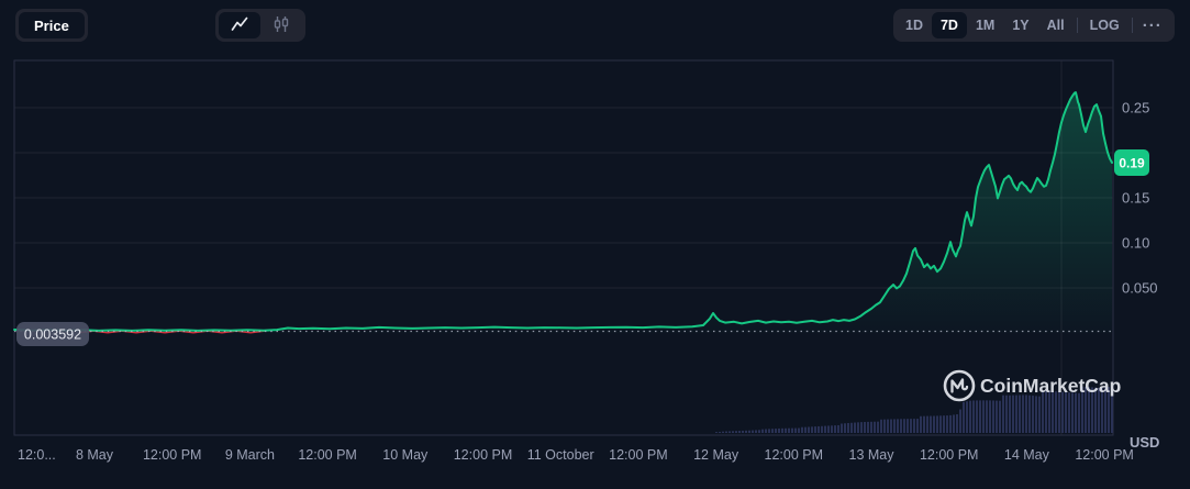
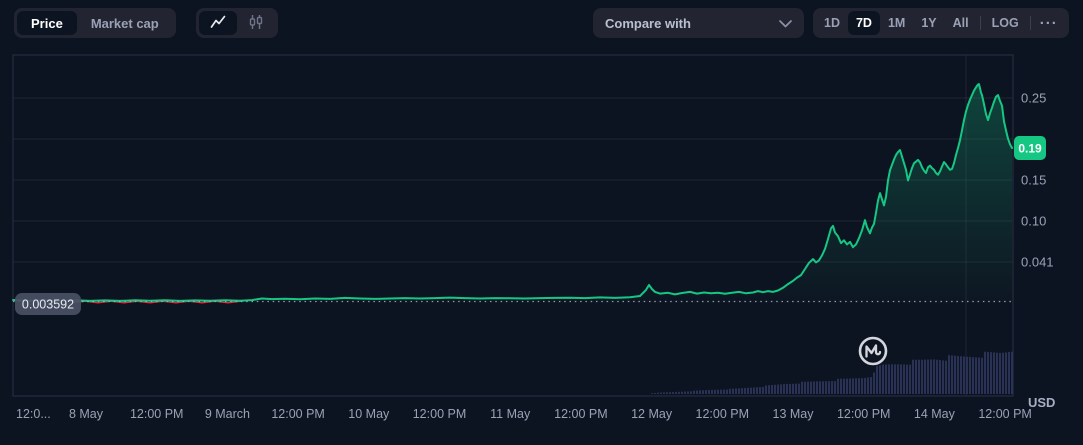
  Price
+ Market cap
+ Compare with
  1D
  7D
  1M
  1Y
  All
  LOG
  ···
  0.25
  0.15
  0.10
- 0.050
+ 0.041
  USD
  12:0...
  8 May
  12:00 PM
  9 March
  12:00 PM
  10 May
  12:00 PM
- 11 October
+ 11 May
  12:00 PM
  12 May
  12:00 PM
  13 May
  12:00 PM
  14 May
  12:00 PM
- CoinMarketCap
  0.003592
  0.19
